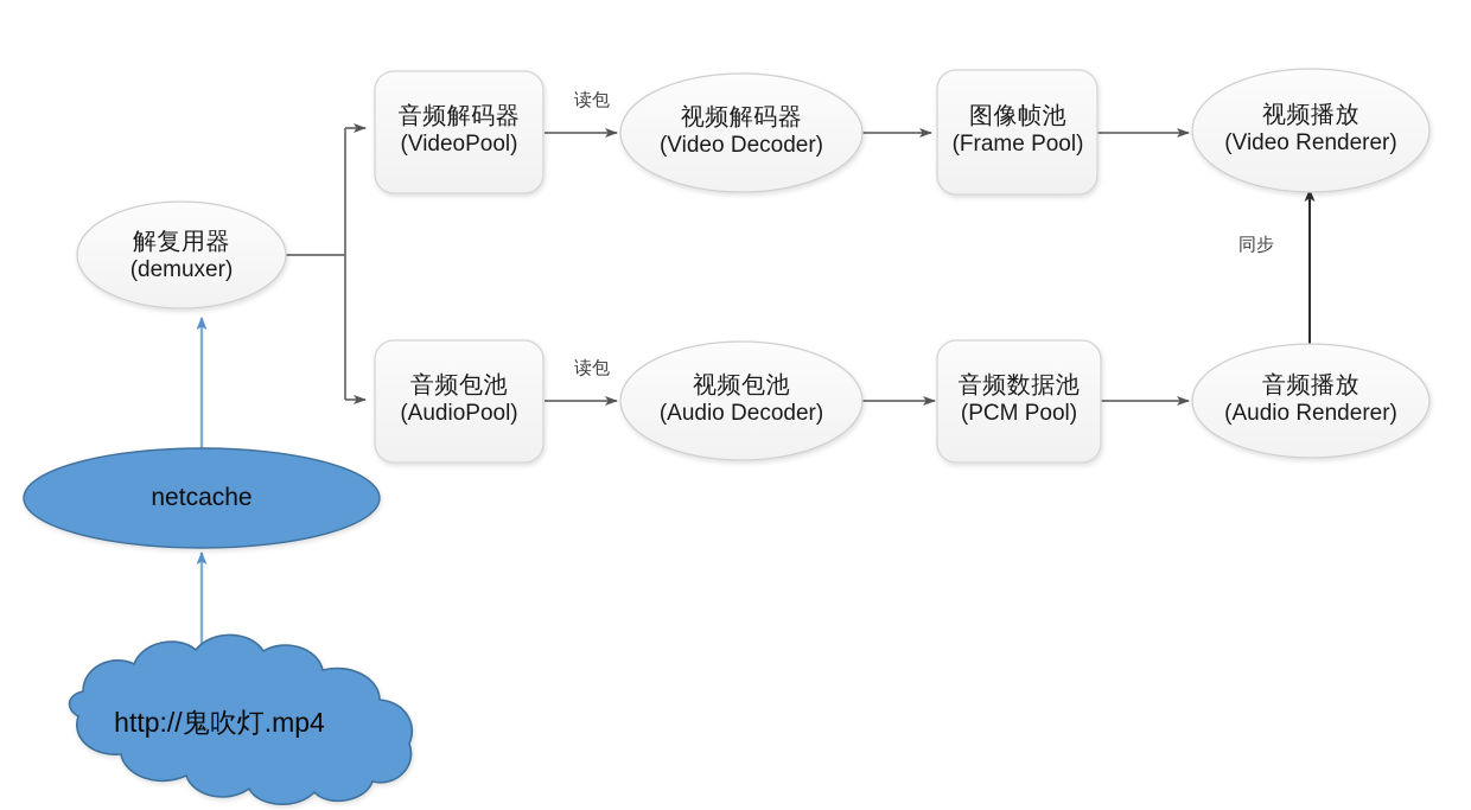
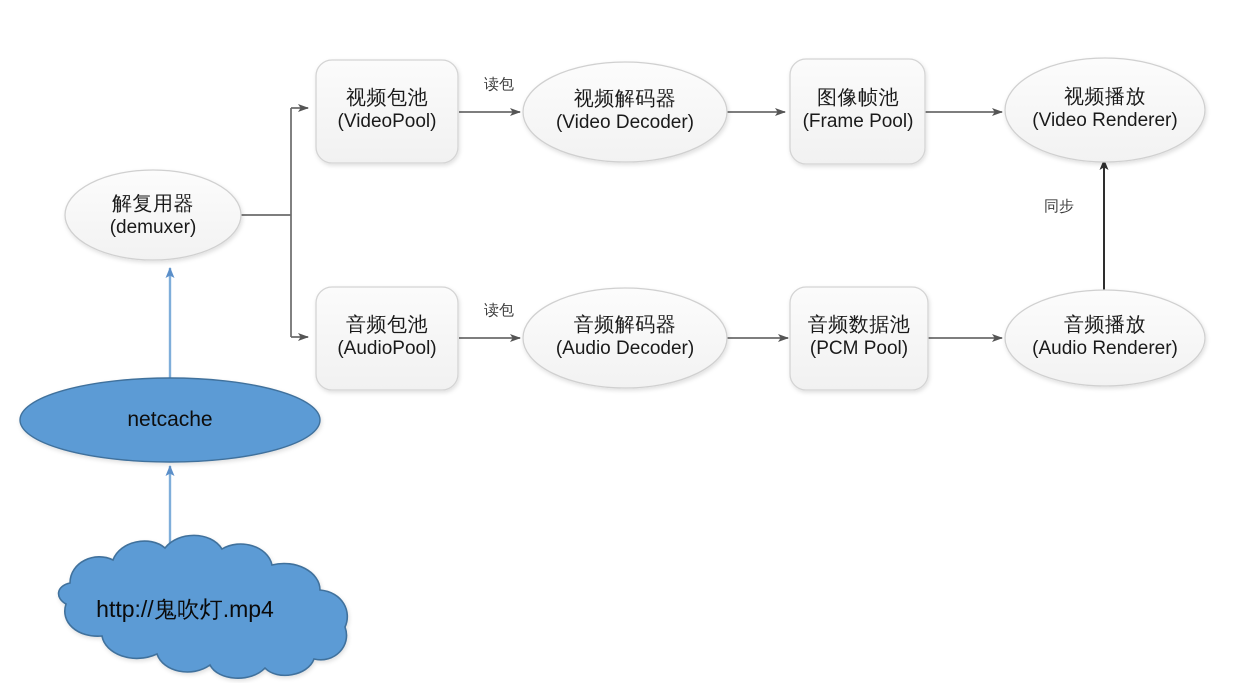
  解复用器
  (demuxer)
- 音频解码器
+ 视频包池
  (VideoPool)
  视频解码器
  (Video Decoder)
  图像帧池
  (Frame Pool)
  视频播放
  (Video Renderer)
  音频包池
  (AudioPool)
- 视频包池
+ 音频解码器
  (Audio Decoder)
  音频数据池
  (PCM Pool)
  音频播放
  (Audio Renderer)
  netcache
  http://鬼吹灯.mp4
  读包
  读包
  同步
